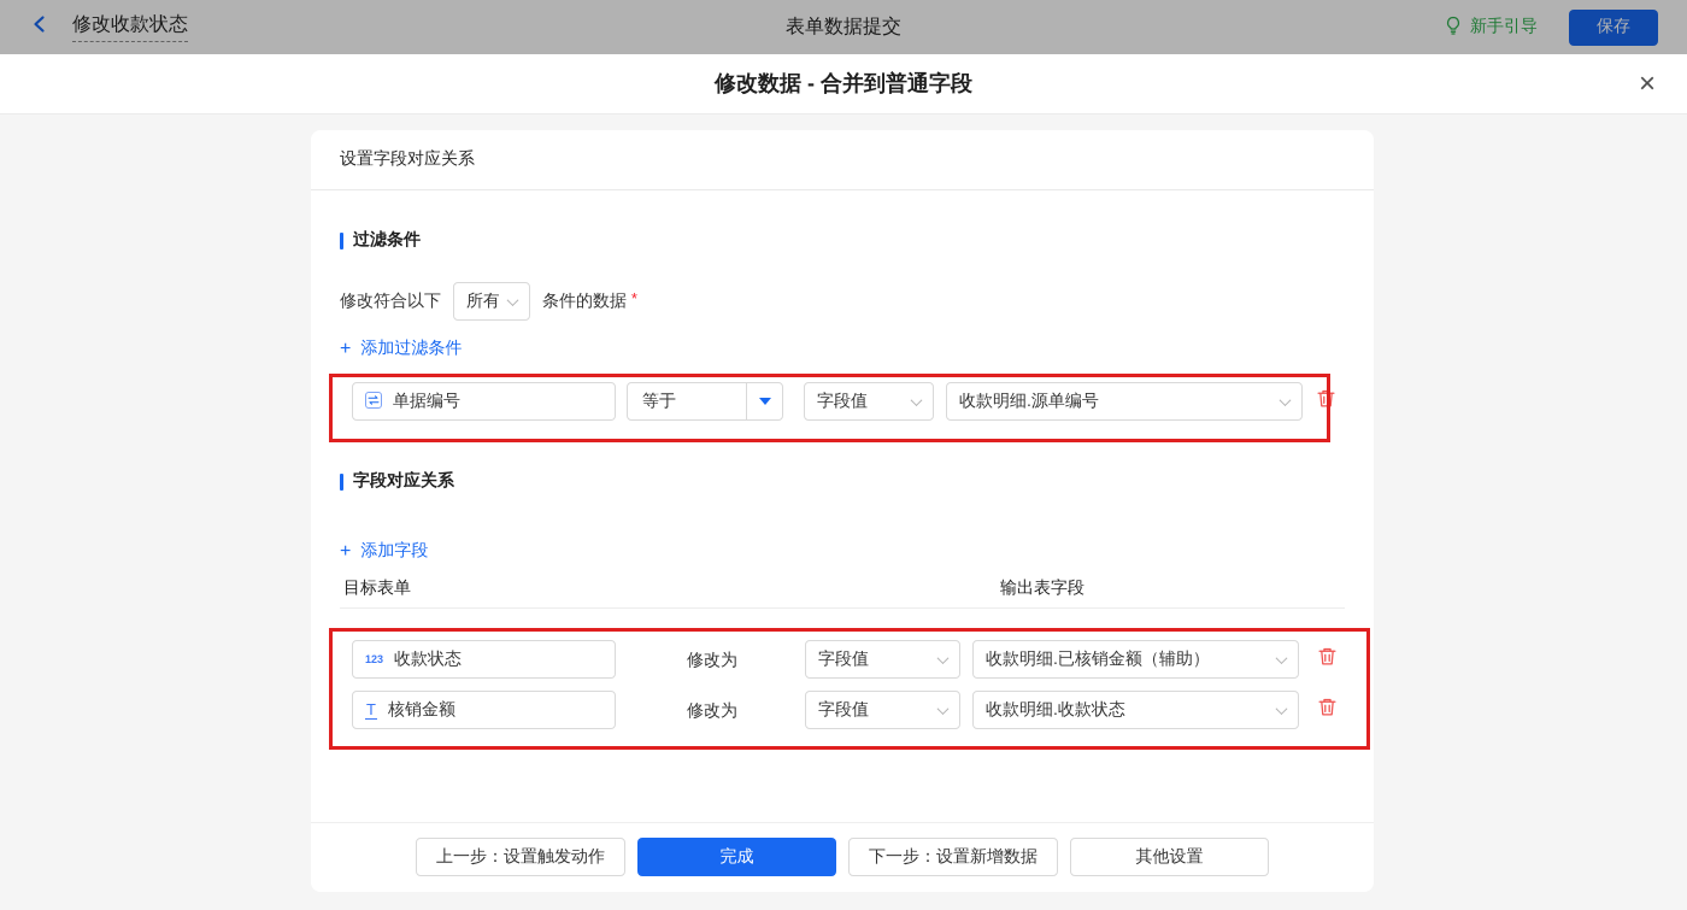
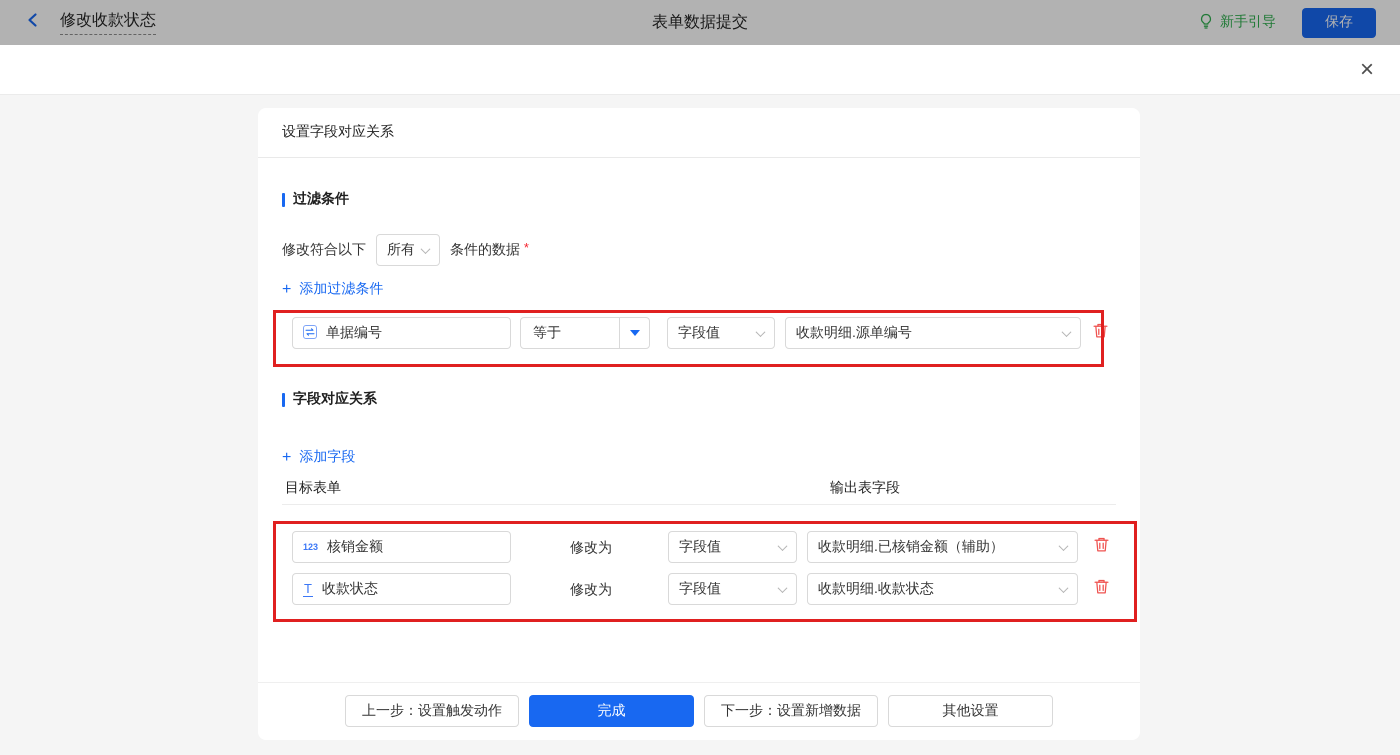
  修改收款状态
  表单数据提交
  新手引导
  保存
- 修改数据 - 合并到普通字段
  ×
  设置字段对应关系
  过滤条件
  修改符合以下
  所有
  条件的数据 *
  +
  添加过滤条件
  单据编号
  等于
  字段值
  收款明细.源单编号
  字段对应关系
  +
  添加字段
  目标表单
  输出表字段
  123
- 收款状态
+ 核销金额
  修改为
  字段值
  收款明细.已核销金额（辅助）
  T
- 核销金额
+ 收款状态
  修改为
  字段值
  收款明细.收款状态
  上一步：设置触发动作
  完成
  下一步：设置新增数据
  其他设置
